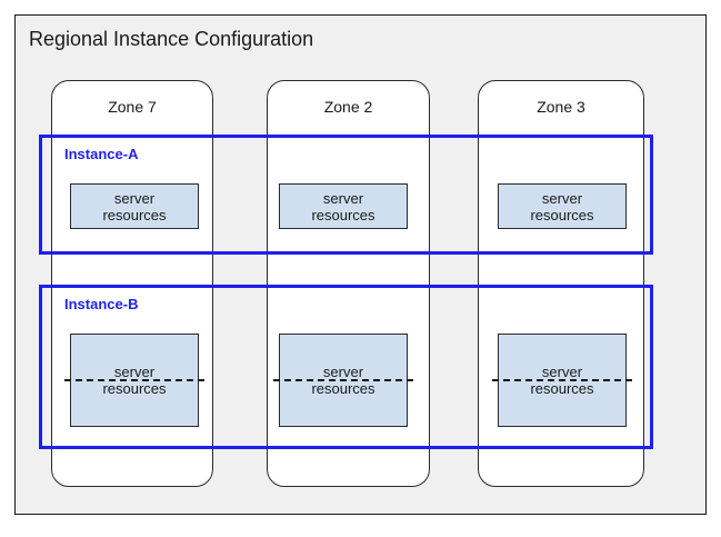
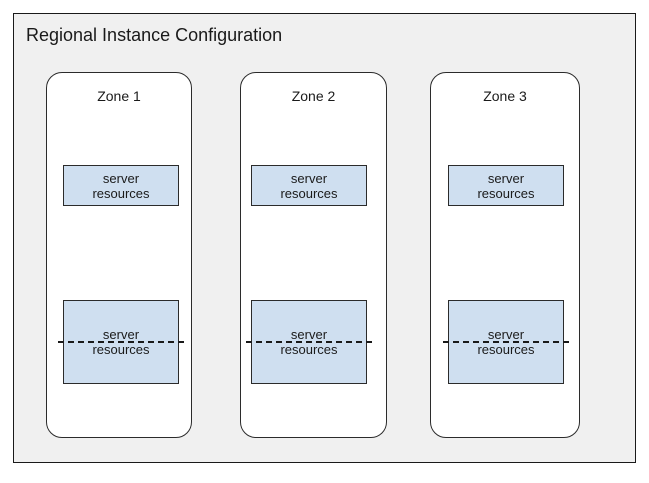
  Regional Instance Configuration
- Zone 7
+ Zone 1
  Zone 2
  Zone 3
  server
  resources
  server
  resources
  server
  resources
  server
  resources
  server
  resources
  server
  resources
- Instance-A
- Instance-B
